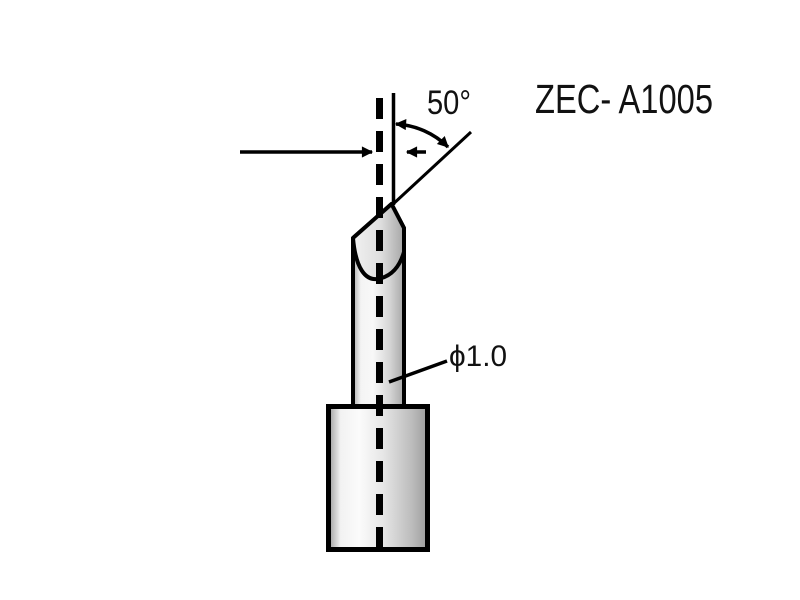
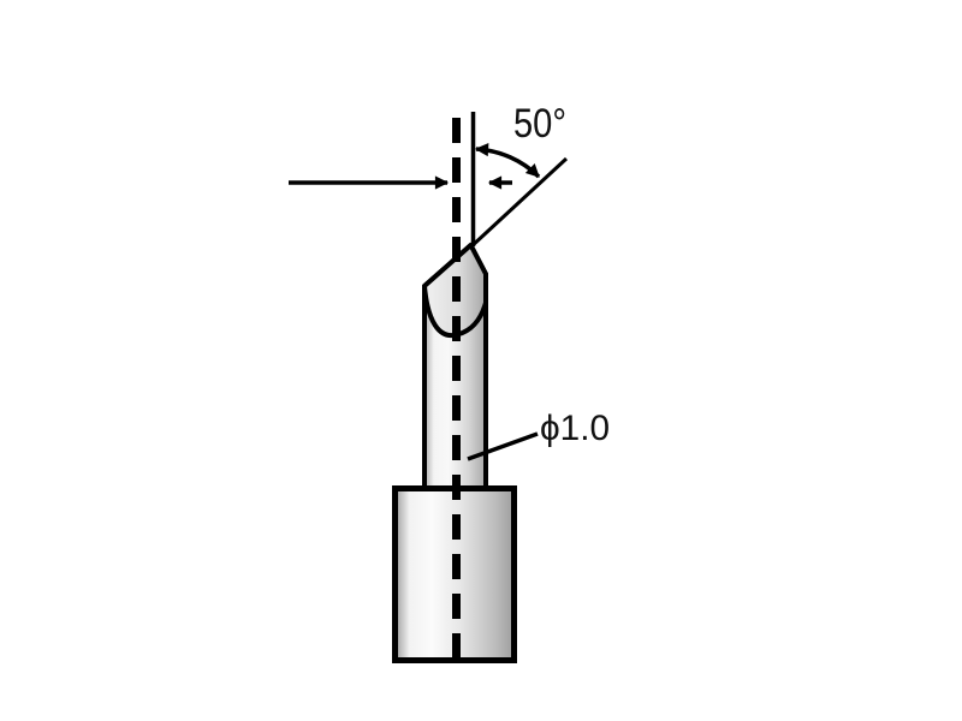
  50°
  ϕ1.0
- ZEC- A1005
